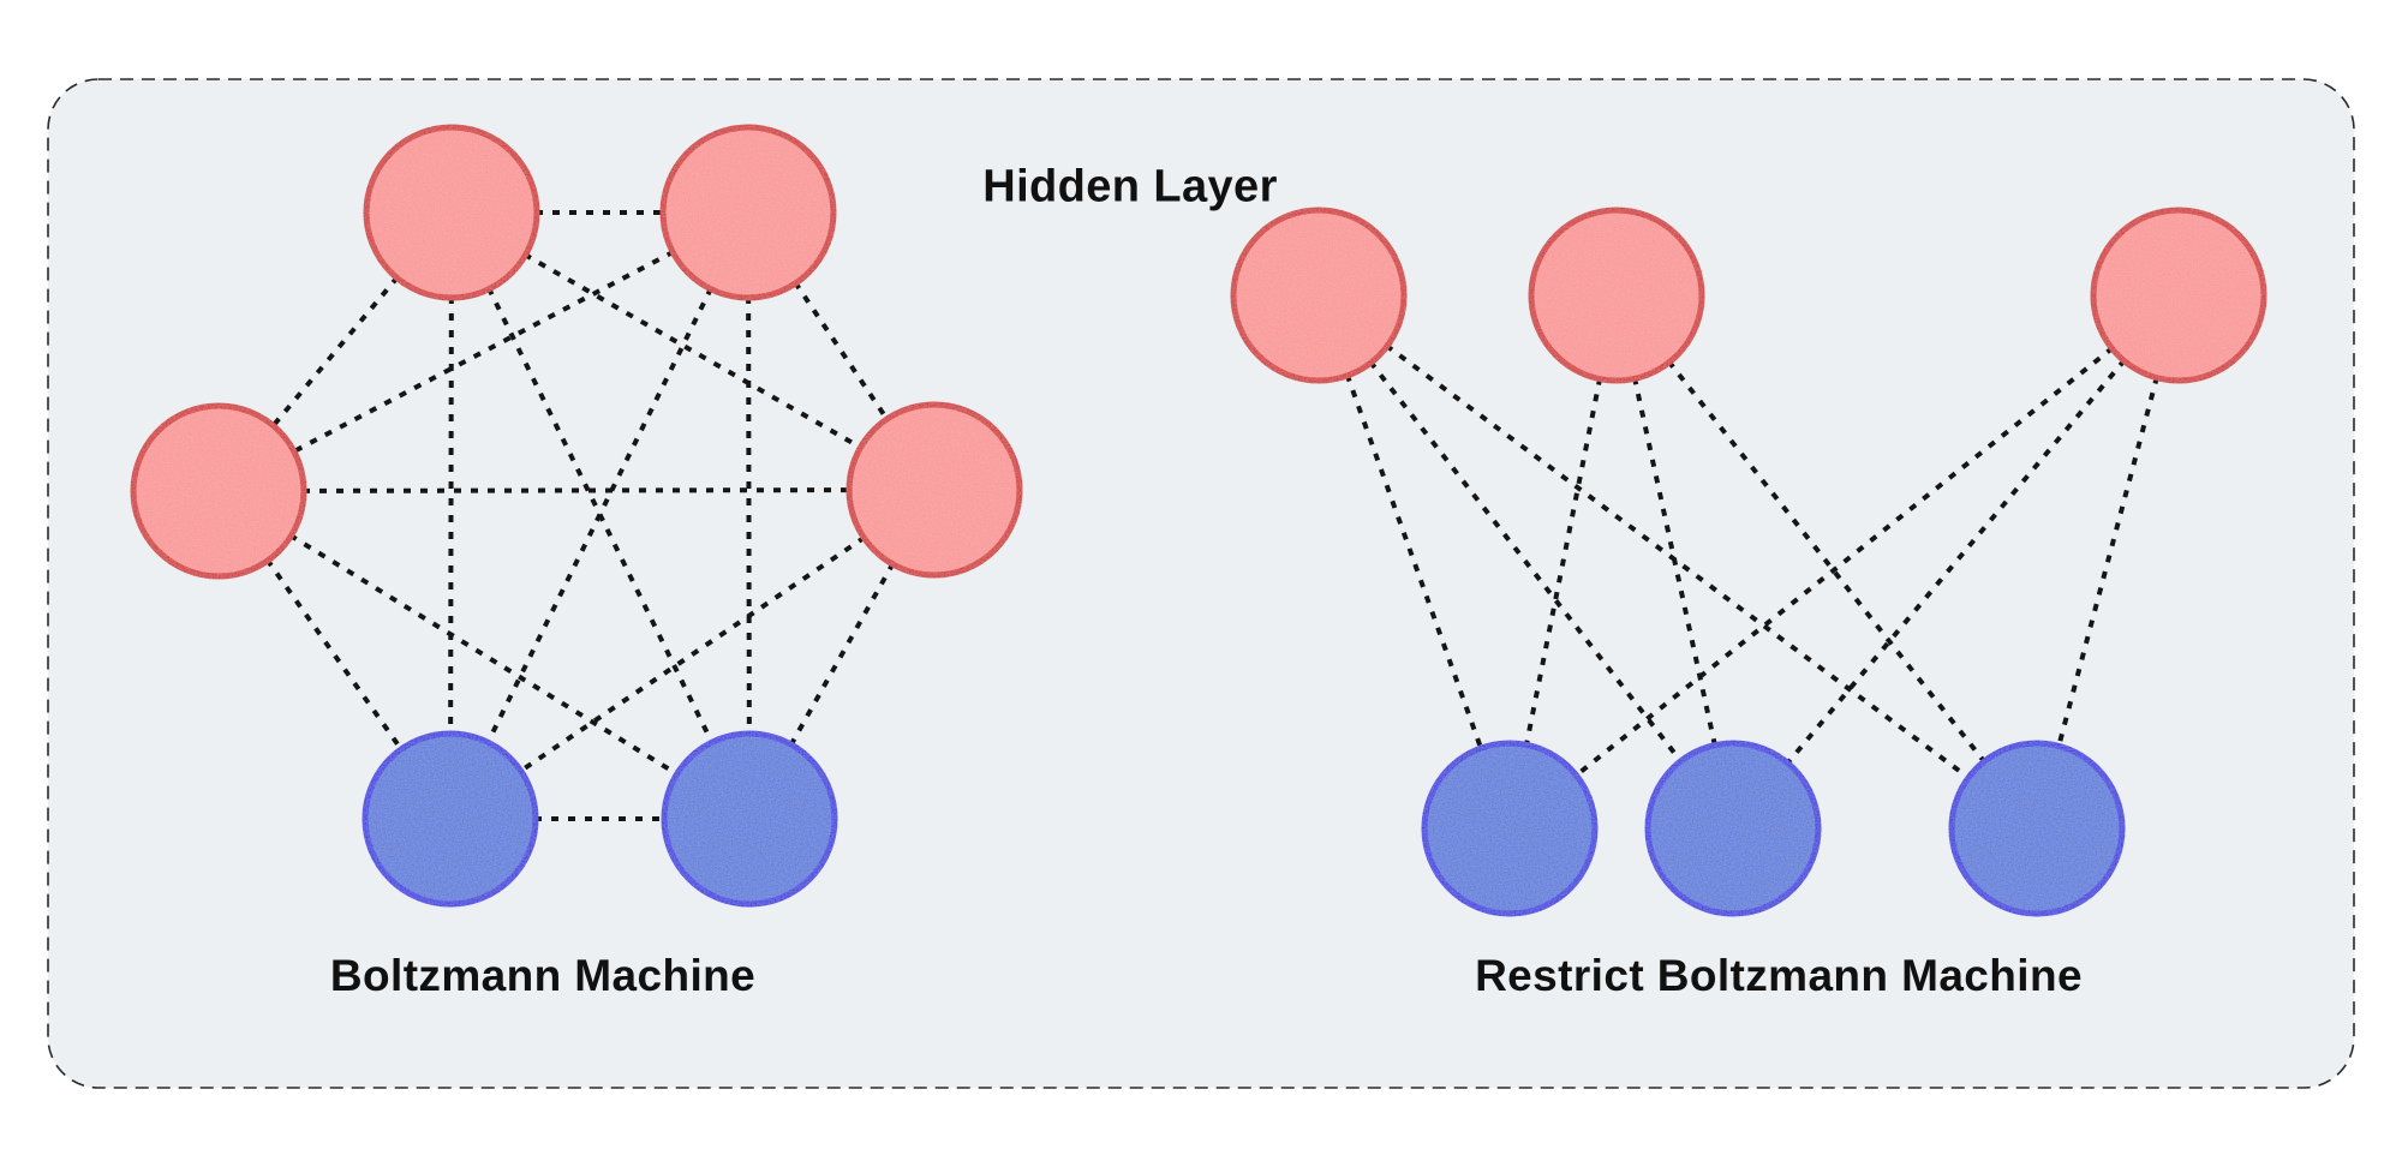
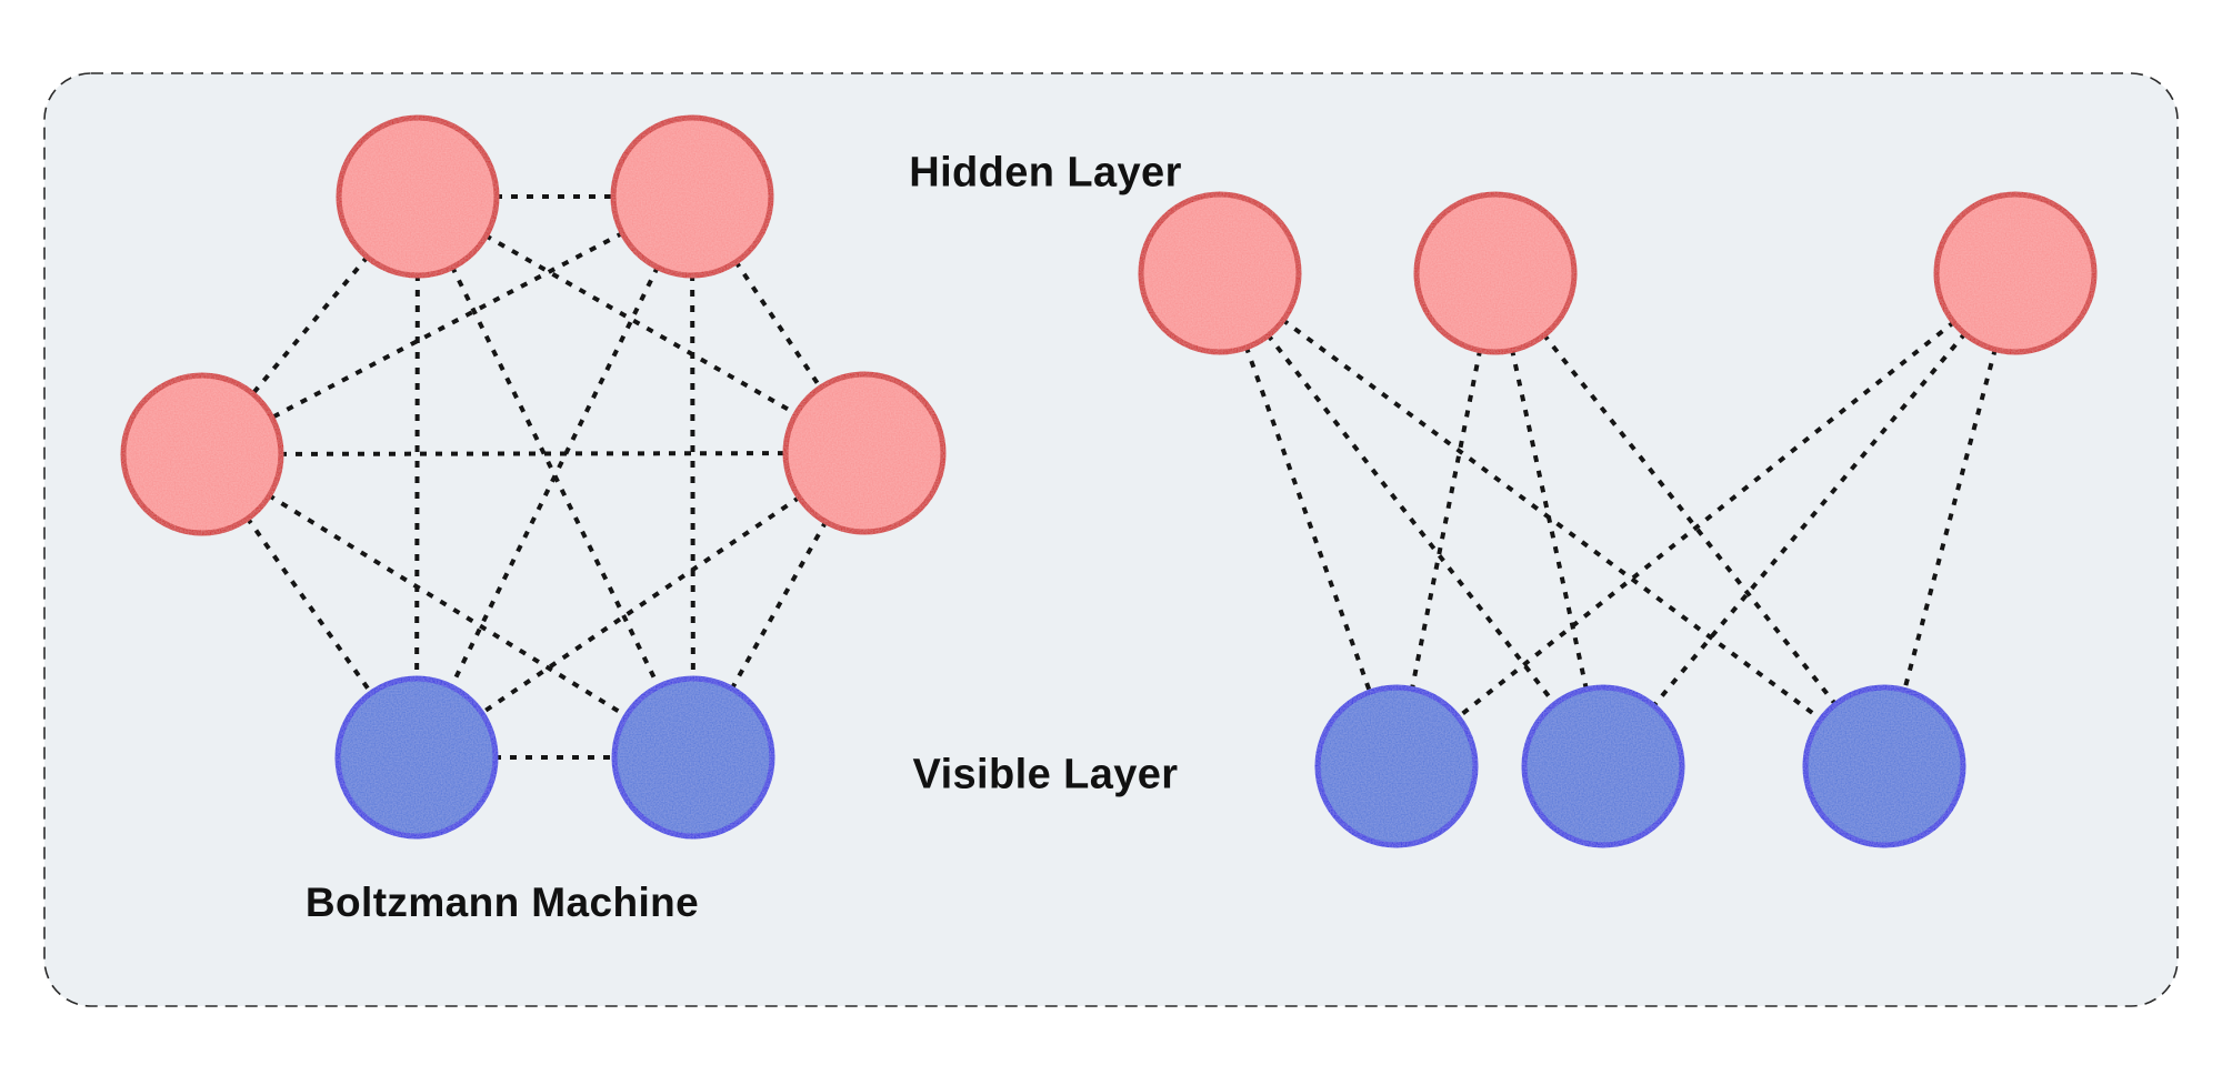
  Hidden Layer
+ Visible Layer
  Boltzmann Machine
- Restrict Boltzmann Machine
